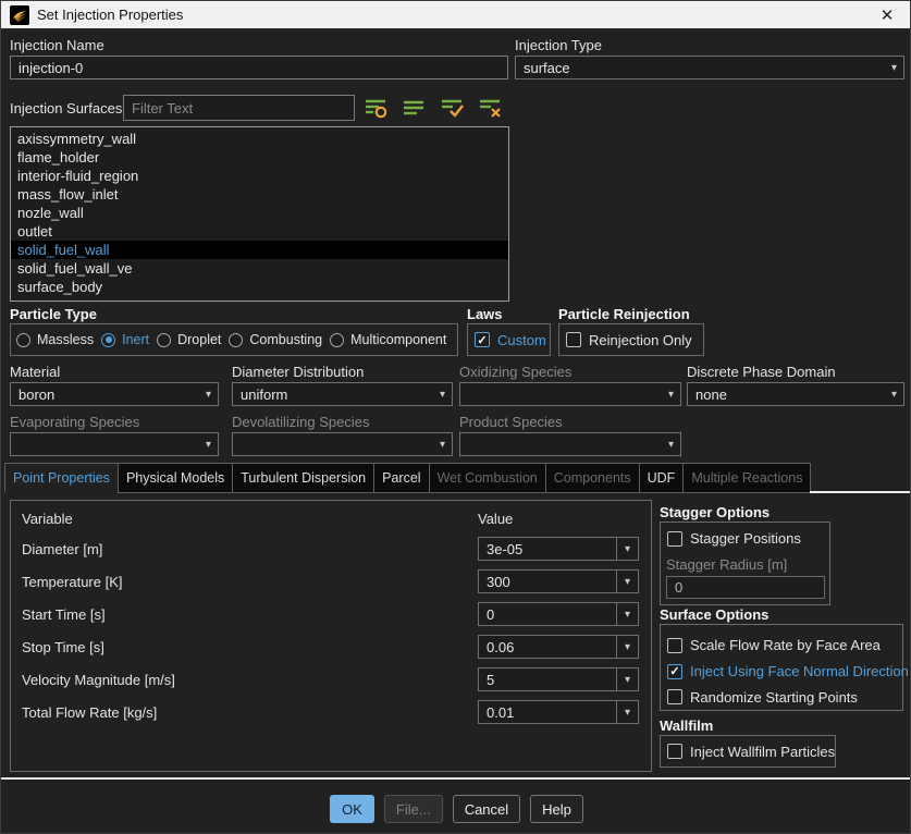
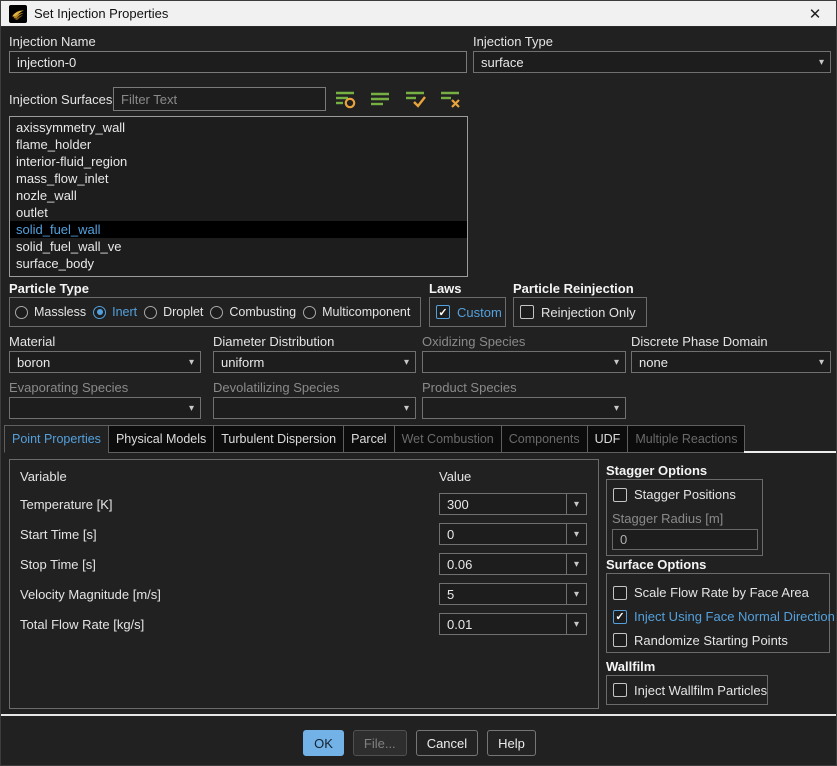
  Set Injection Properties
  ✕
  Injection Name
  injection-0
  Injection Type
  surface
  Injection Surfaces
  Filter Text
  axissymmetry_wall
  flame_holder
  interior-fluid_region
  mass_flow_inlet
  nozle_wall
  outlet
  solid_fuel_wall
  solid_fuel_wall_ve
  surface_body
  Particle Type
  Massless
  Inert
  Droplet
  Combusting
  Multicomponent
  Laws
  Custom
  Particle Reinjection
  Reinjection Only
  Material
  boron
  Diameter Distribution
  uniform
  Oxidizing Species
  Discrete Phase Domain
  none
  Evaporating Species
  Devolatilizing Species
  Product Species
  Point Properties
  Physical Models
  Turbulent Dispersion
  Parcel
  Wet Combustion
  Components
  UDF
  Multiple Reactions
  Variable
  Value
- Diameter [m]
- 3e-05
  Temperature [K]
  300
  Start Time [s]
  0
  Stop Time [s]
  0.06
  Velocity Magnitude [m/s]
  5
  Total Flow Rate [kg/s]
  0.01
  Stagger Options
  Stagger Positions
  Stagger Radius [m]
  0
  Surface Options
  Scale Flow Rate by Face Area
  Inject Using Face Normal Direction
  Randomize Starting Points
  Wallfilm
  Inject Wallfilm Particles
  OK
  File...
  Cancel
  Help
